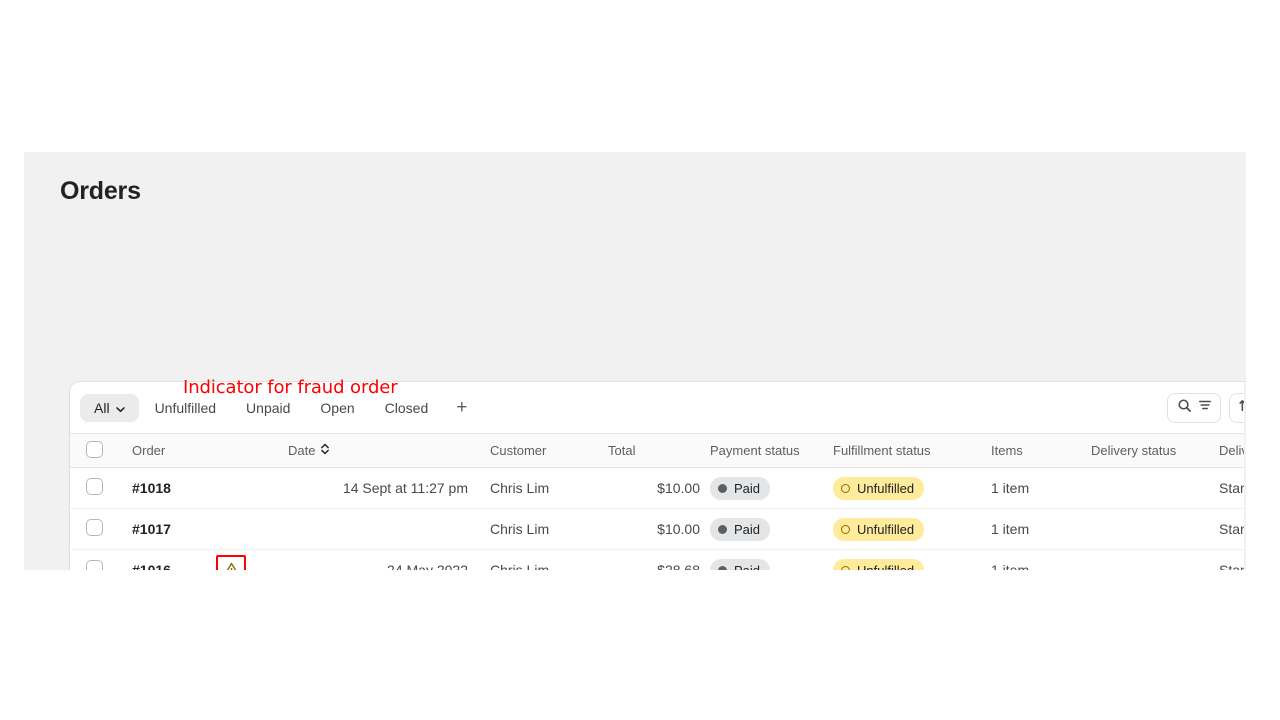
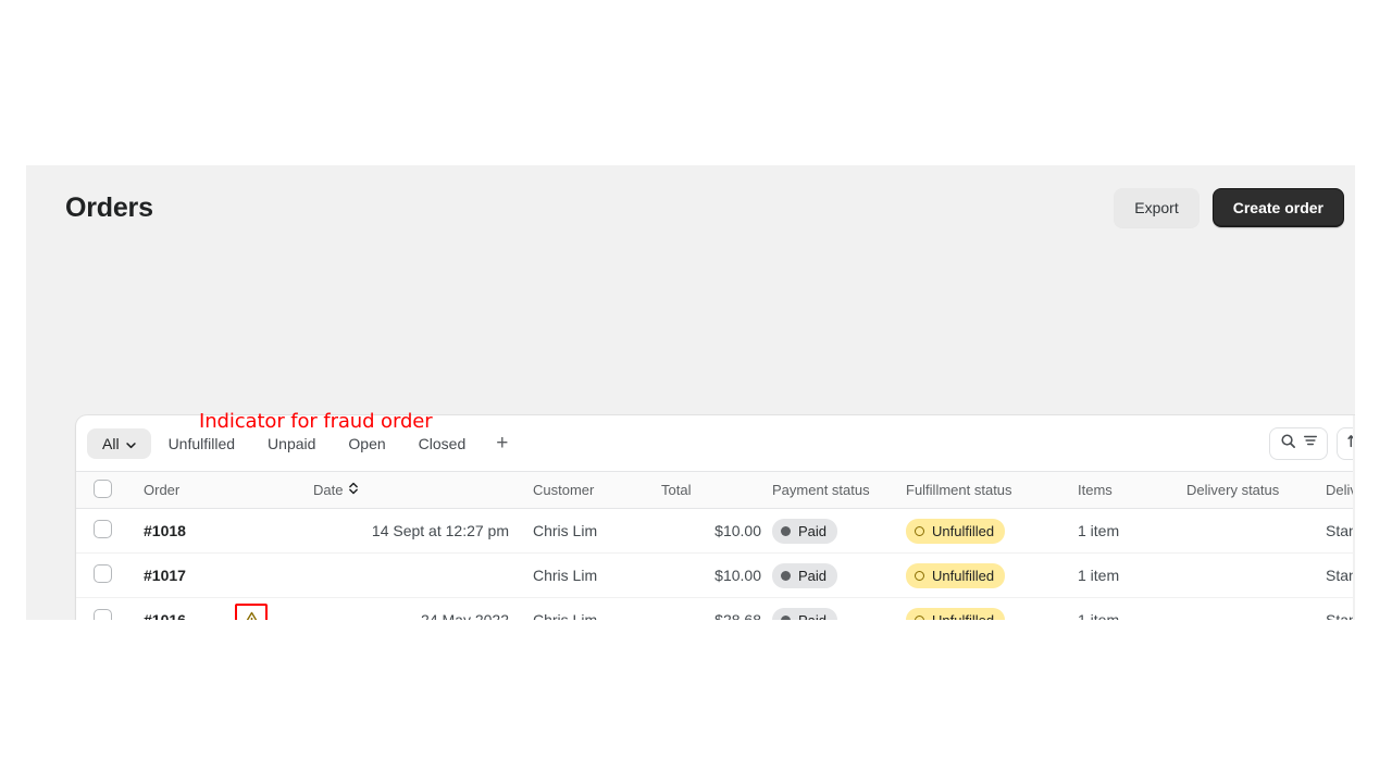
  Orders
+ Export
+ Create order
  All
  Unfulfilled
  Unpaid
  Open
  Closed
  +
  	Order		Date	Customer	Total	Payment status	Fulfillment status	Items	Delivery status	Deli
- 	#1018		14 Sept at 11:27 pm	Chris Lim	$10.00	Paid	Unfulfilled	1 item		Sta
+ 	#1018		14 Sept at 12:27 pm	Chris Lim	$10.00	Paid	Unfulfilled	1 item		Sta
  	#1017			Chris Lim	$10.00	Paid	Unfulfilled	1 item		Sta
  Indicator for fraud order
